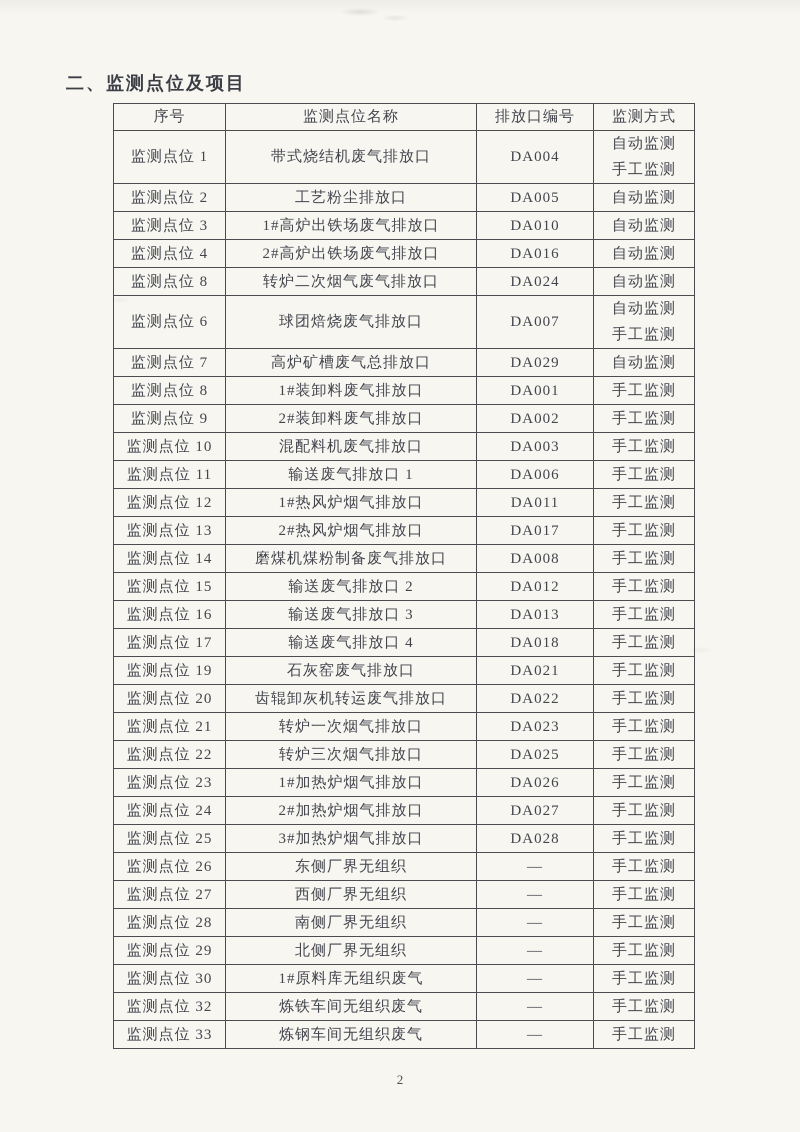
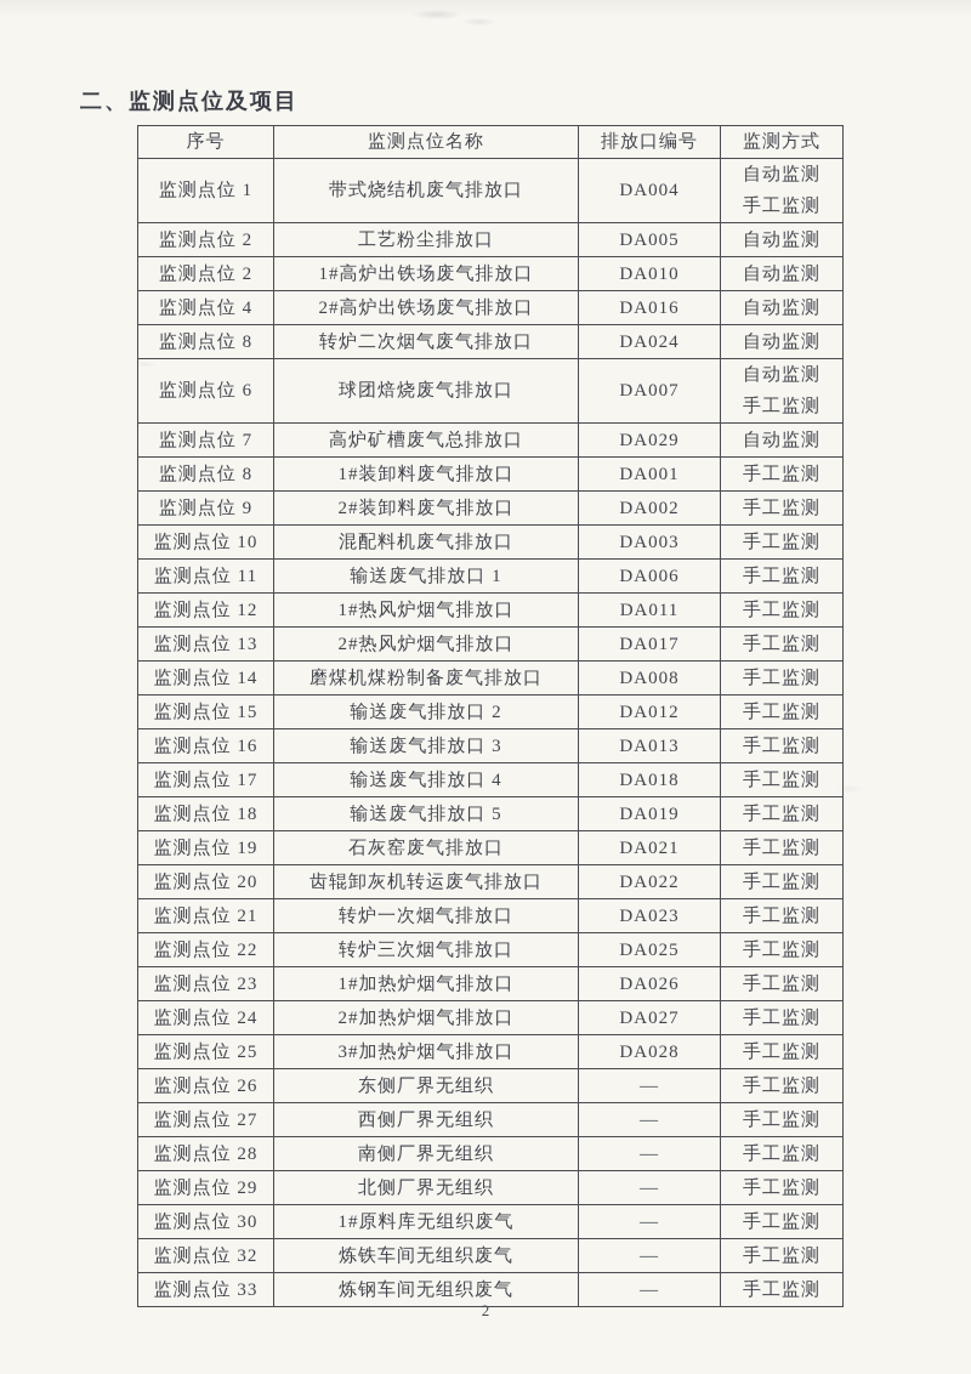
  二、监测点位及项目
  序号	监测点位名称	排放口编号	监测方式
  监测点位 1	带式烧结机废气排放口	DA004	自动监测手工监测
  监测点位 2	工艺粉尘排放口	DA005	自动监测
- 监测点位 3	1#高炉出铁场废气排放口	DA010	自动监测
+ 监测点位 2	1#高炉出铁场废气排放口	DA010	自动监测
  监测点位 4	2#高炉出铁场废气排放口	DA016	自动监测
  监测点位 8	转炉二次烟气废气排放口	DA024	自动监测
  监测点位 6	球团焙烧废气排放口	DA007	自动监测手工监测
  监测点位 7	高炉矿槽废气总排放口	DA029	自动监测
  监测点位 8	1#装卸料废气排放口	DA001	手工监测
  监测点位 9	2#装卸料废气排放口	DA002	手工监测
  监测点位 10	混配料机废气排放口	DA003	手工监测
  监测点位 11	输送废气排放口 1	DA006	手工监测
  监测点位 12	1#热风炉烟气排放口	DA011	手工监测
  监测点位 13	2#热风炉烟气排放口	DA017	手工监测
  监测点位 14	磨煤机煤粉制备废气排放口	DA008	手工监测
  监测点位 15	输送废气排放口 2	DA012	手工监测
  监测点位 16	输送废气排放口 3	DA013	手工监测
  监测点位 17	输送废气排放口 4	DA018	手工监测
+ 监测点位 18	输送废气排放口 5	DA019	手工监测
  监测点位 19	石灰窑废气排放口	DA021	手工监测
  监测点位 20	齿辊卸灰机转运废气排放口	DA022	手工监测
  监测点位 21	转炉一次烟气排放口	DA023	手工监测
  监测点位 22	转炉三次烟气排放口	DA025	手工监测
  监测点位 23	1#加热炉烟气排放口	DA026	手工监测
  监测点位 24	2#加热炉烟气排放口	DA027	手工监测
  监测点位 25	3#加热炉烟气排放口	DA028	手工监测
  监测点位 26	东侧厂界无组织	—	手工监测
  监测点位 27	西侧厂界无组织	—	手工监测
  监测点位 28	南侧厂界无组织	—	手工监测
  监测点位 29	北侧厂界无组织	—	手工监测
  监测点位 30	1#原料库无组织废气	—	手工监测
  监测点位 32	炼铁车间无组织废气	—	手工监测
  监测点位 33	炼钢车间无组织废气	—	手工监测
  2
